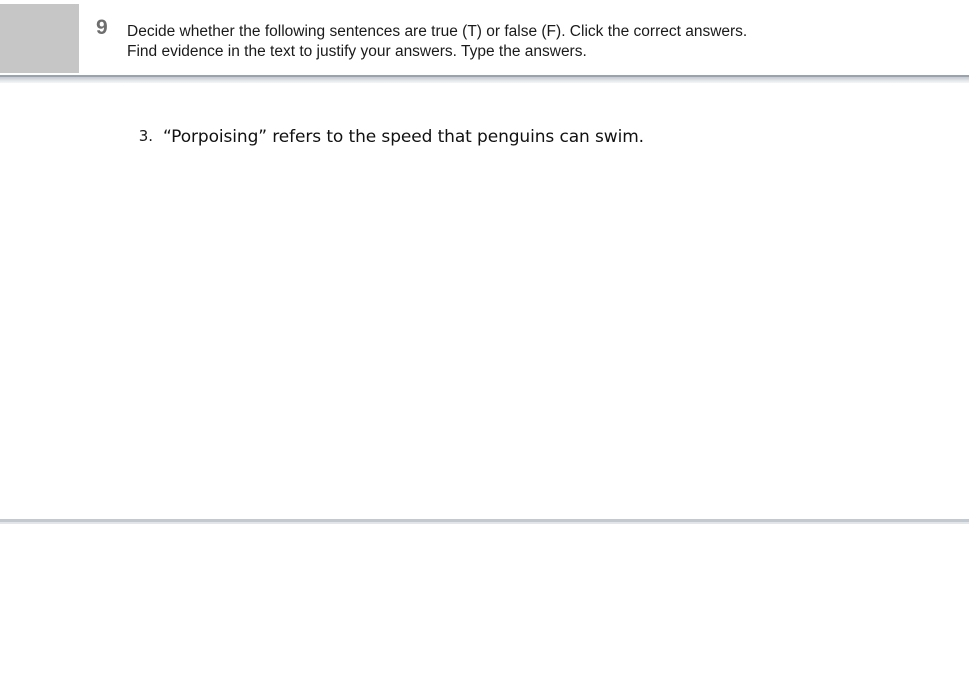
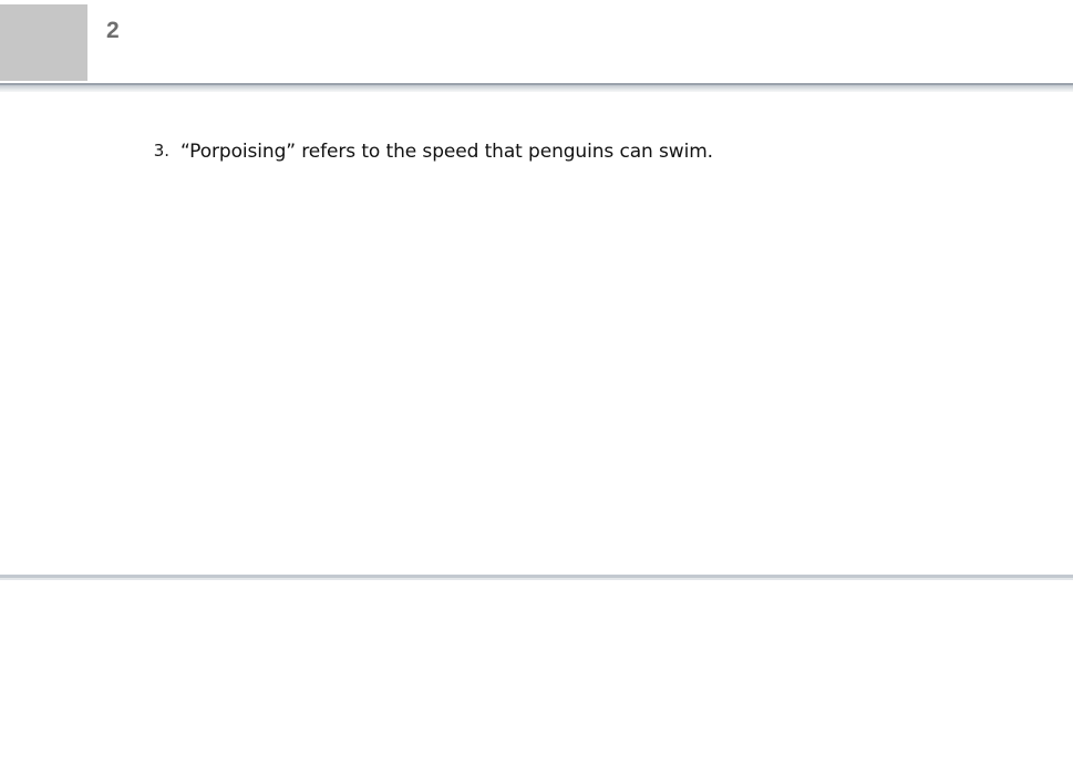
- 9
+ 2
- Decide whether the following sentences are true (T) or false (F). Click the correct answers.
- Find evidence in the text to justify your answers. Type the answers.
  3.
  “Porpoising” refers to the speed that penguins can swim.
